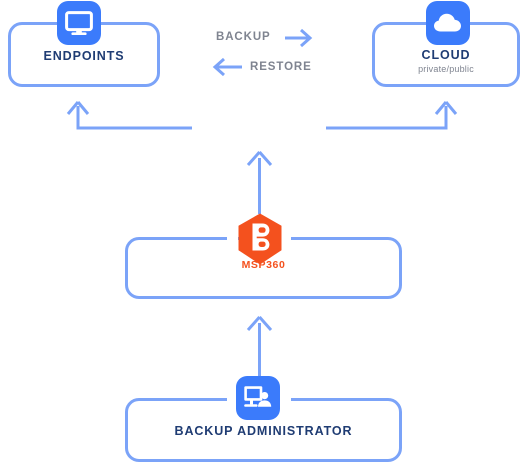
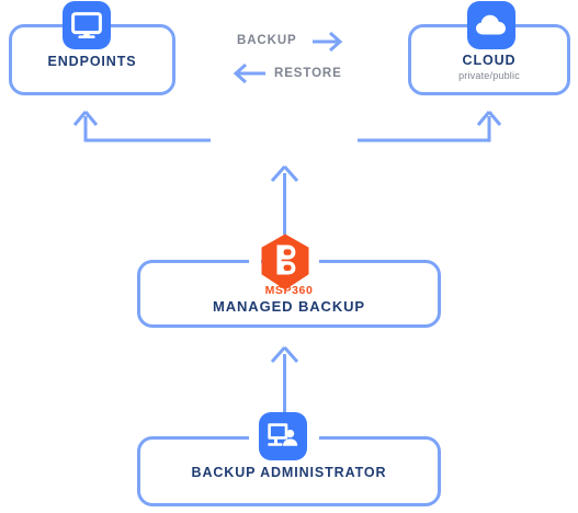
  ENDPOINTS
  CLOUD
  private/public
  MSP360
+ MANAGED BACKUP
  BACKUP ADMINISTRATOR
  BACKUP
  RESTORE
